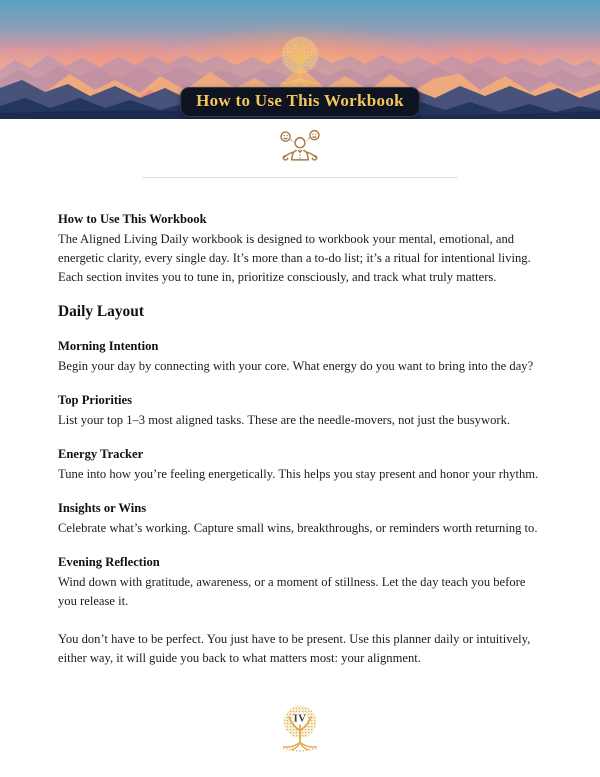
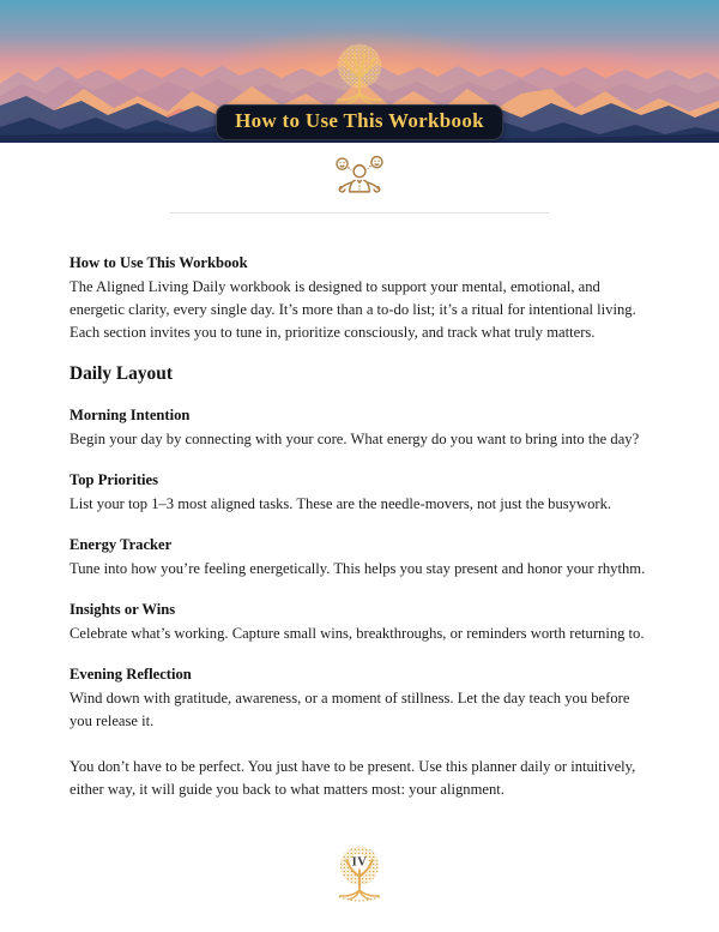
  How to Use This Workbook
  How to Use This Workbook
- The Aligned Living Daily workbook is designed to workbook your mental, emotional, and energetic clarity, every single day. It’s more than a to-do list; it’s a ritual for intentional living. Each section invites you to tune in, prioritize consciously, and track what truly matters.
+ The Aligned Living Daily workbook is designed to support your mental, emotional, and energetic clarity, every single day. It’s more than a to-do list; it’s a ritual for intentional living. Each section invites you to tune in, prioritize consciously, and track what truly matters.
  Daily Layout
  Morning Intention
  Begin your day by connecting with your core. What energy do you want to bring into the day?
  Top Priorities
  List your top 1–3 most aligned tasks. These are the needle-movers, not just the busywork.
  Energy Tracker
  Tune into how you’re feeling energetically. This helps you stay present and honor your rhythm.
  Insights or Wins
  Celebrate what’s working. Capture small wins, breakthroughs, or reminders worth returning to.
  Evening Reflection
  Wind down with gratitude, awareness, or a moment of stillness. Let the day teach you before you release it.
  You don’t have to be perfect. You just have to be present. Use this planner daily or intuitively, either way, it will guide you back to what matters most: your alignment.
  IV
